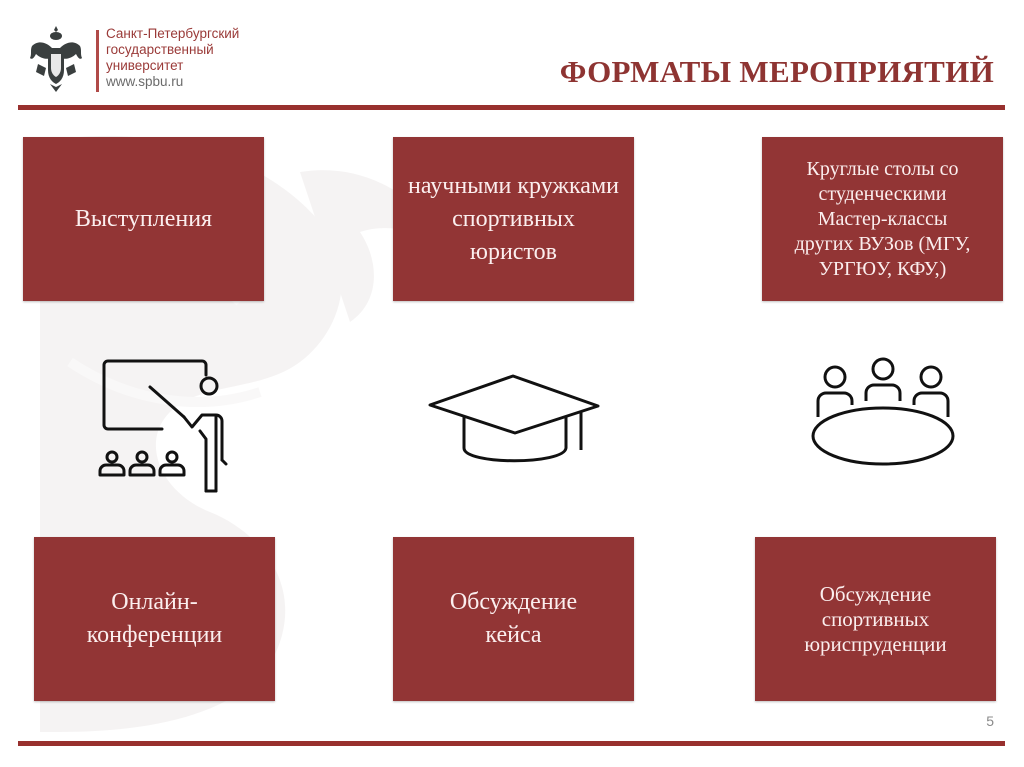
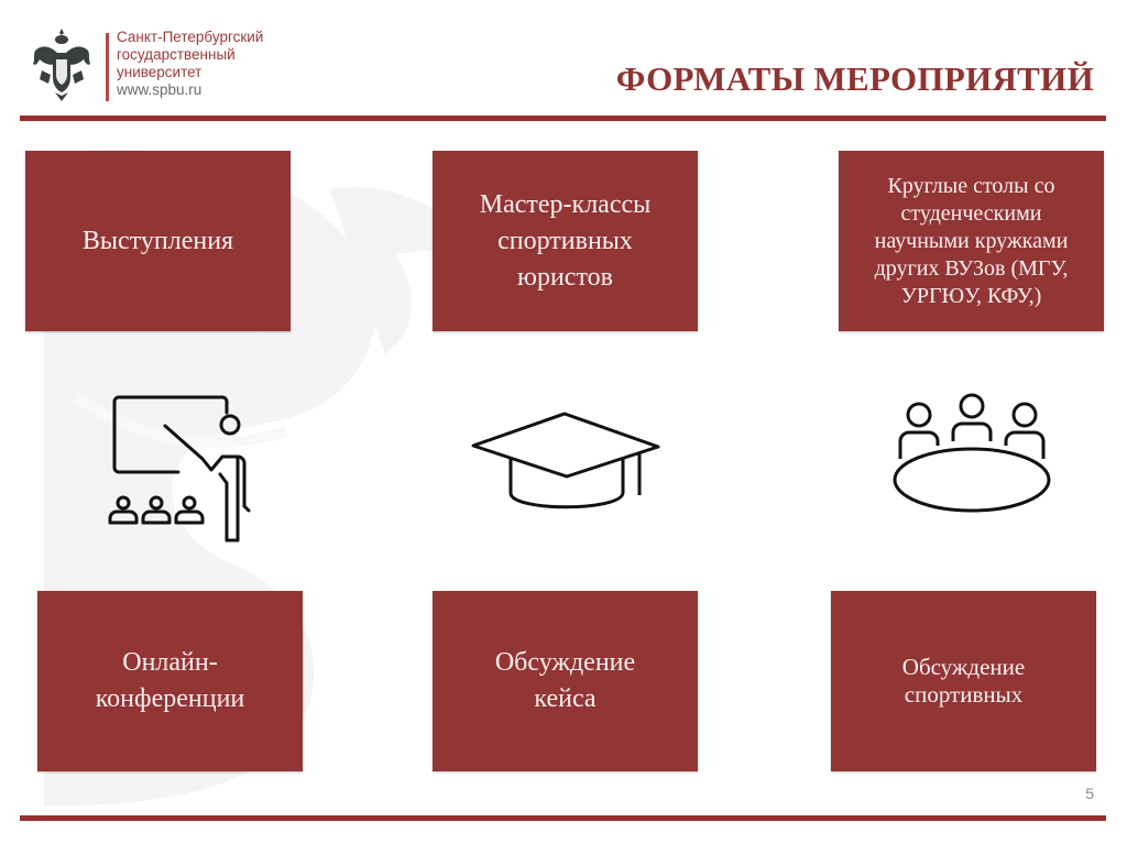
  Санкт-Петербургский
  государственный
  университет
  www.spbu.ru
  ФОРМАТЫ МЕРОПРИЯТИЙ
  Выступления
- научными кружками
+ Мастер-классы
  спортивных
  юристов
  Круглые столы со
  студенческими
- Мастер-классы
+ научными кружками
  других ВУЗов (МГУ,
  УРГЮУ, КФУ,)
  Онлайн-
  конференции
  Обсуждение
  кейса
  Обсуждение
  спортивных
- юриспруденции
  5
